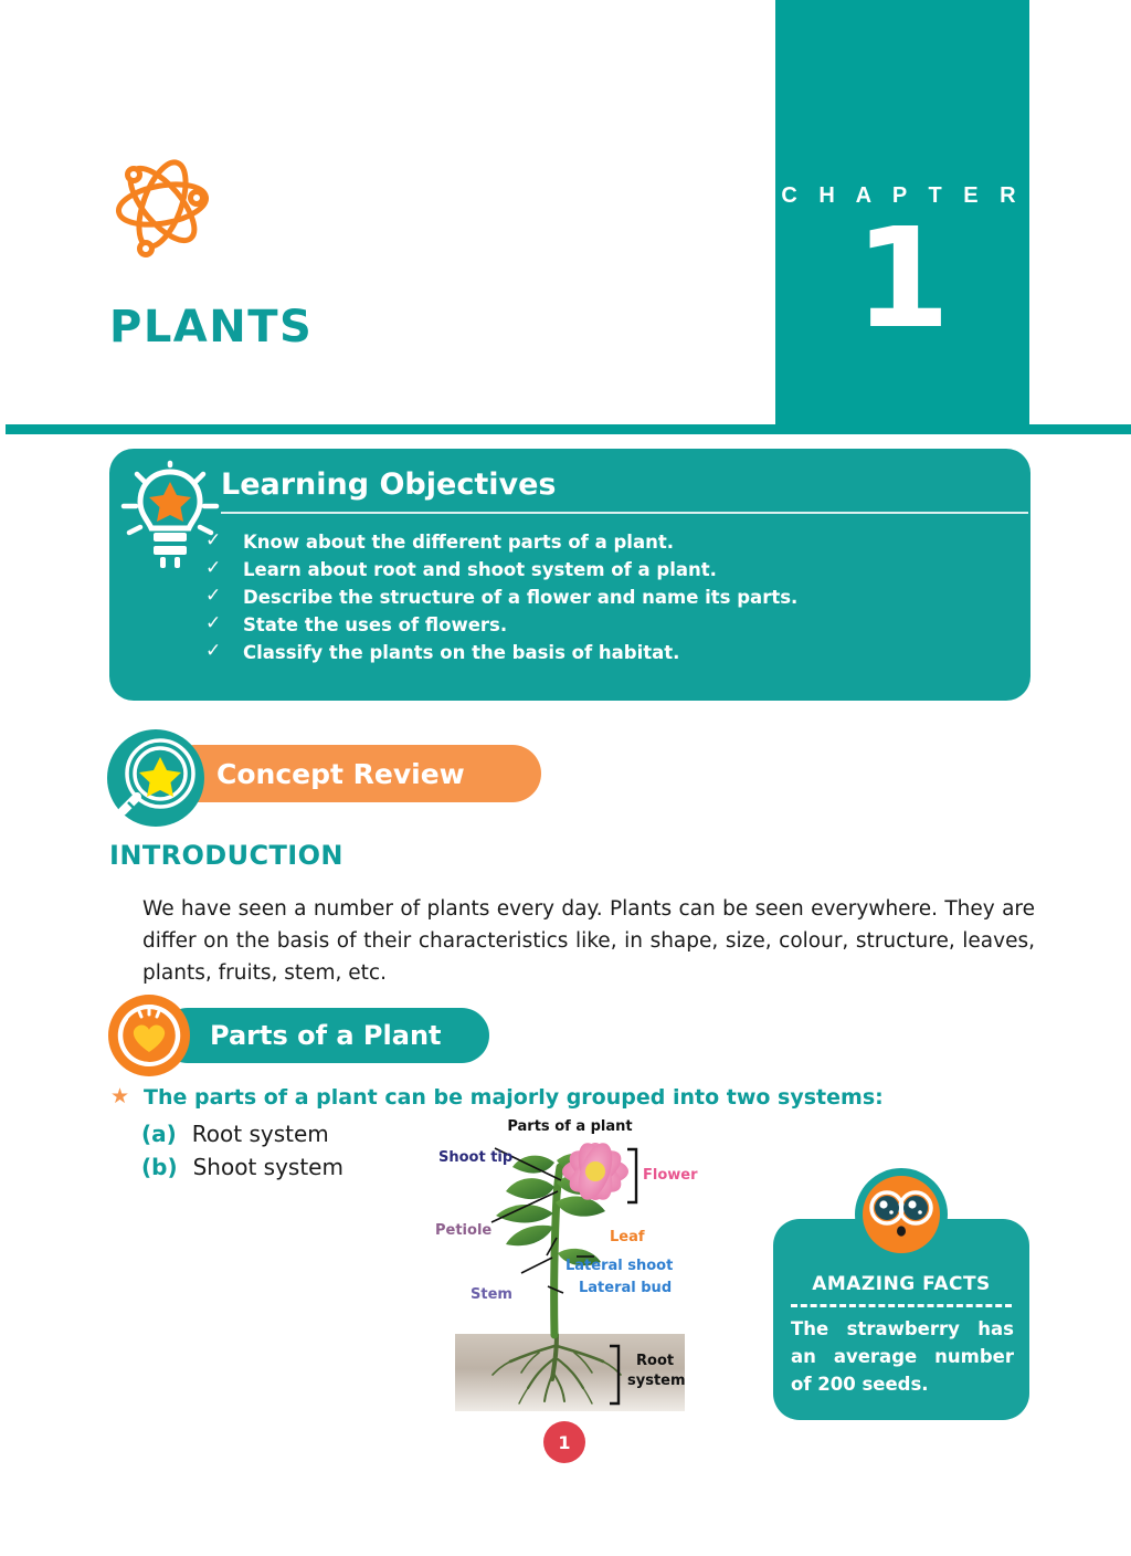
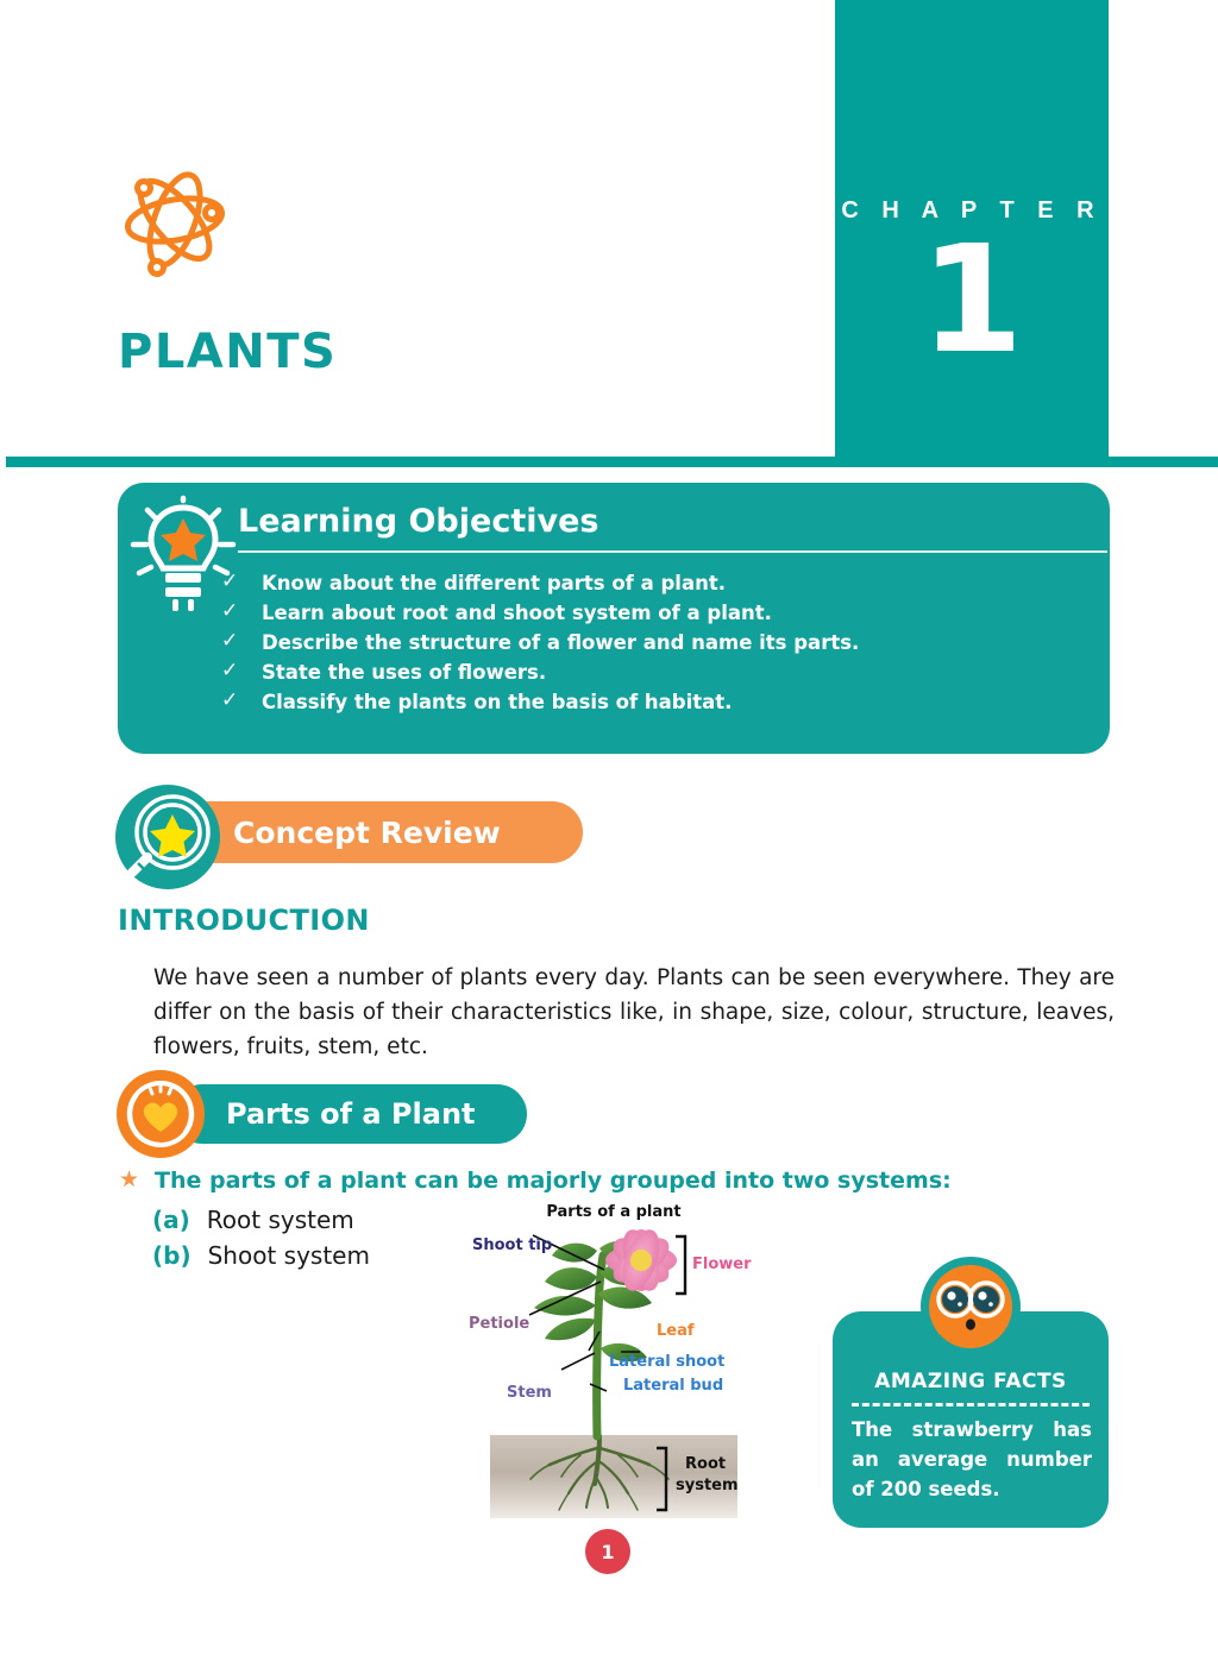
  C H A P T E R
  1
  PLANTS
  Learning Objectives
  ✓
  Know about the different parts of a plant.
  ✓
  Learn about root and shoot system of a plant.
  ✓
  Describe the structure of a flower and name its parts.
  ✓
  State the uses of flowers.
  ✓
  Classify the plants on the basis of habitat.
  Concept Review
  INTRODUCTION
- We have seen a number of plants every day. Plants can be seen everywhere. They are differ on the basis of their characteristics like, in shape, size, colour, structure, leaves, plants, fruits, stem, etc.
+ We have seen a number of plants every day. Plants can be seen everywhere. They are differ on the basis of their characteristics like, in shape, size, colour, structure, leaves, flowers, fruits, stem, etc.
  Parts of a Plant
  ★
  The parts of a plant can be majorly grouped into two systems:
  (a) Root system
  (b) Shoot system
  Parts of a plant
  Shoot tip
  Petiole
  Stem
  Flower
  Leaf
  Lateral shoot
  Lateral bud
  Root
  system
  AMAZING FACTS
  The strawberry has an average number of 200 seeds.
  1
